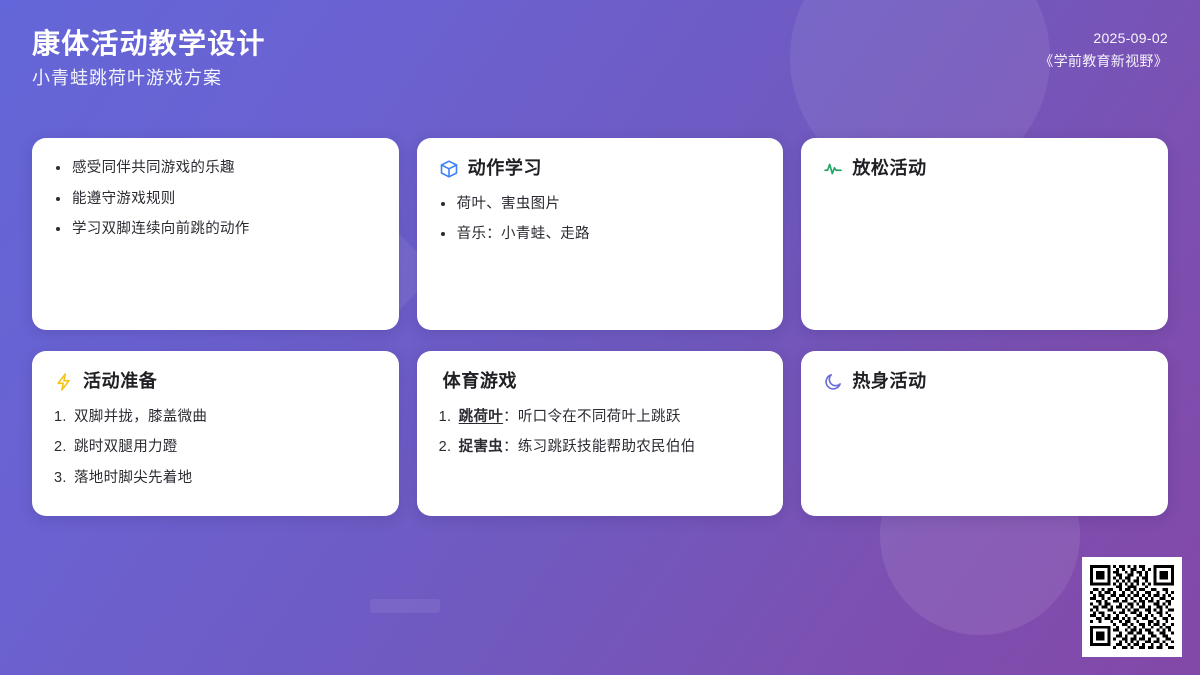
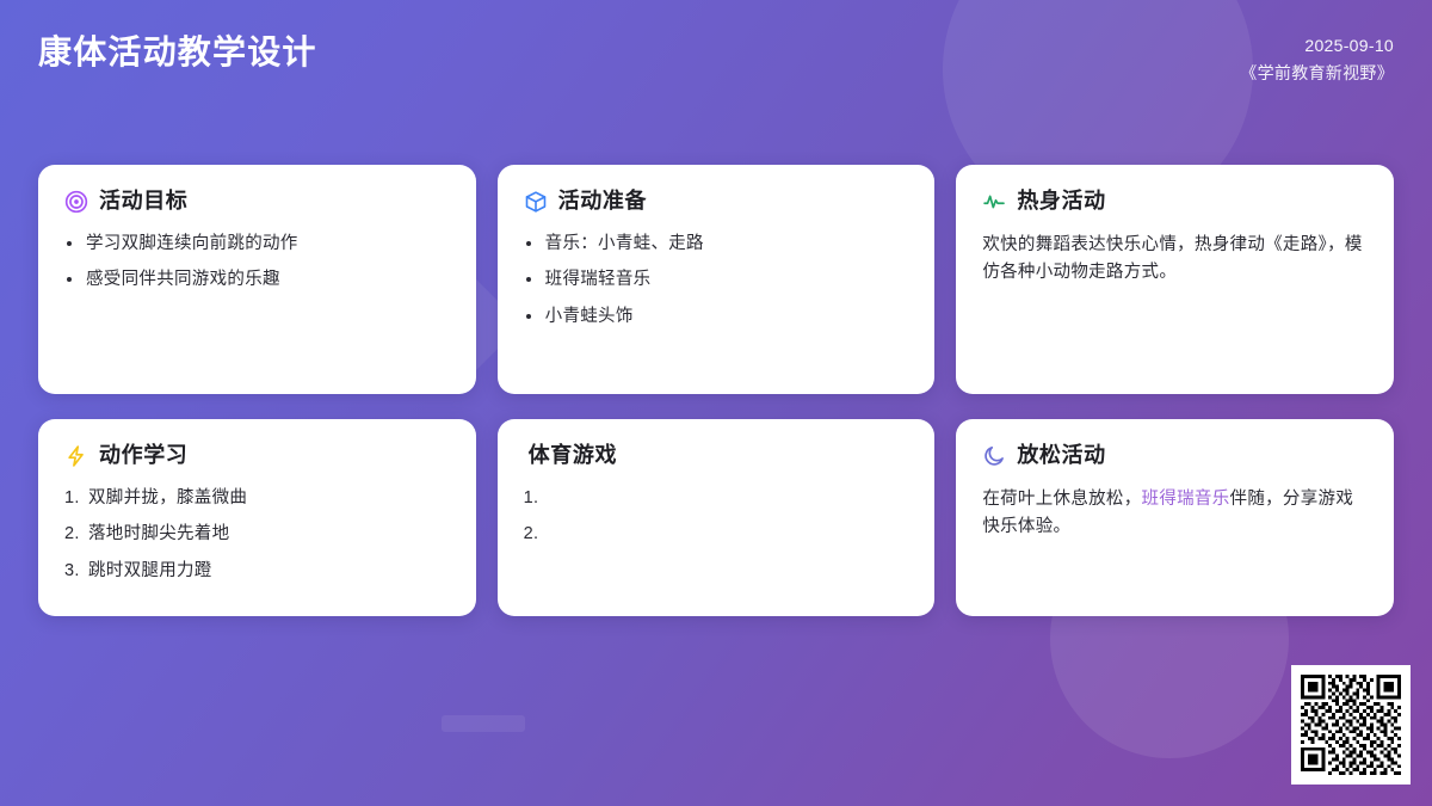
  康体活动教学设计
- 小青蛙跳荷叶游戏方案
- 2025-09-02
+ 2025-09-10
  《学前教育新视野》
+ 活动目标
- 感受同伴共同游戏的乐趣
+ 学习双脚连续向前跳的动作
- 能遵守游戏规则
- 学习双脚连续向前跳的动作
+ 感受同伴共同游戏的乐趣
- 动作学习
+ 活动准备
- 荷叶、害虫图片
  音乐：小青蛙、走路
+ 班得瑞轻音乐
+ 小青蛙头饰
- 放松活动
+ 热身活动
+ 欢快的舞蹈表达快乐心情，热身律动《走路》，模仿各种小动物走路方式。
- 活动准备
+ 动作学习
  1.
  双脚并拢，膝盖微曲
  2.
- 跳时双腿用力蹬
+ 落地时脚尖先着地
  3.
- 落地时脚尖先着地
+ 跳时双腿用力蹬
  体育游戏
  1.
- 跳荷叶：听口令在不同荷叶上跳跃
  2.
- 捉害虫：练习跳跃技能帮助农民伯伯
- 热身活动
+ 放松活动
+ 在荷叶上休息放松，班得瑞音乐伴随，分享游戏快乐体验。
